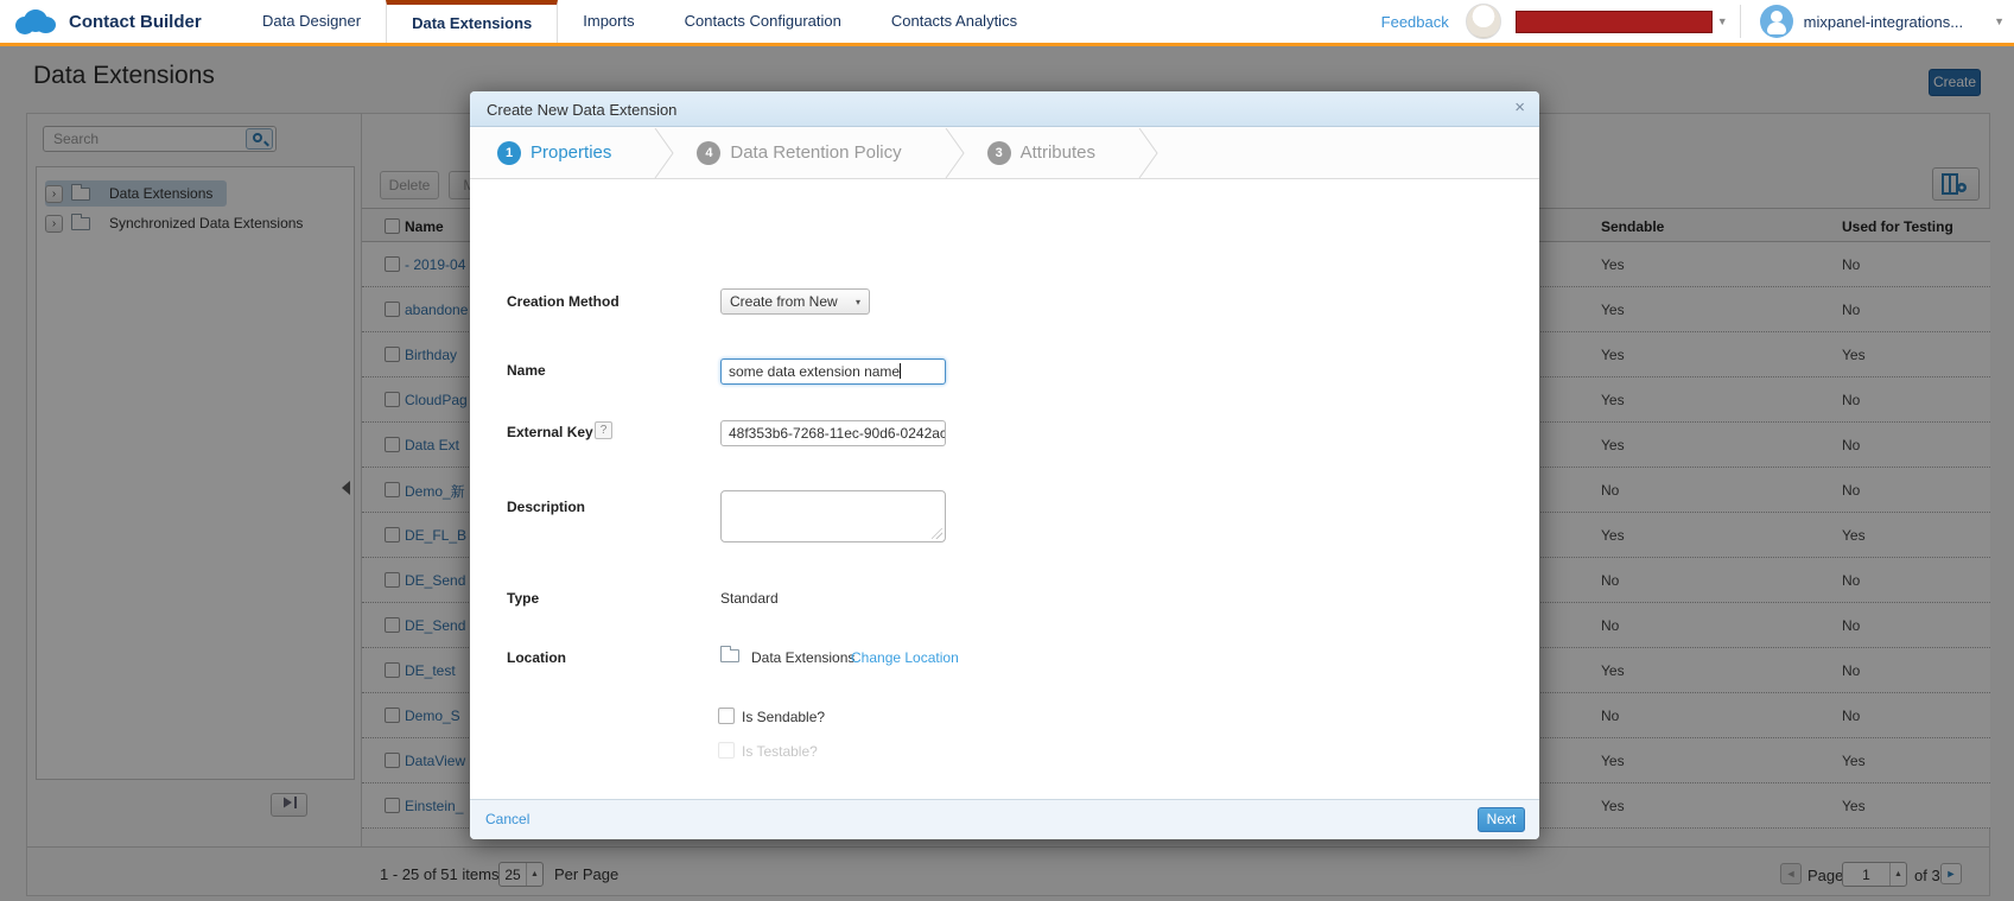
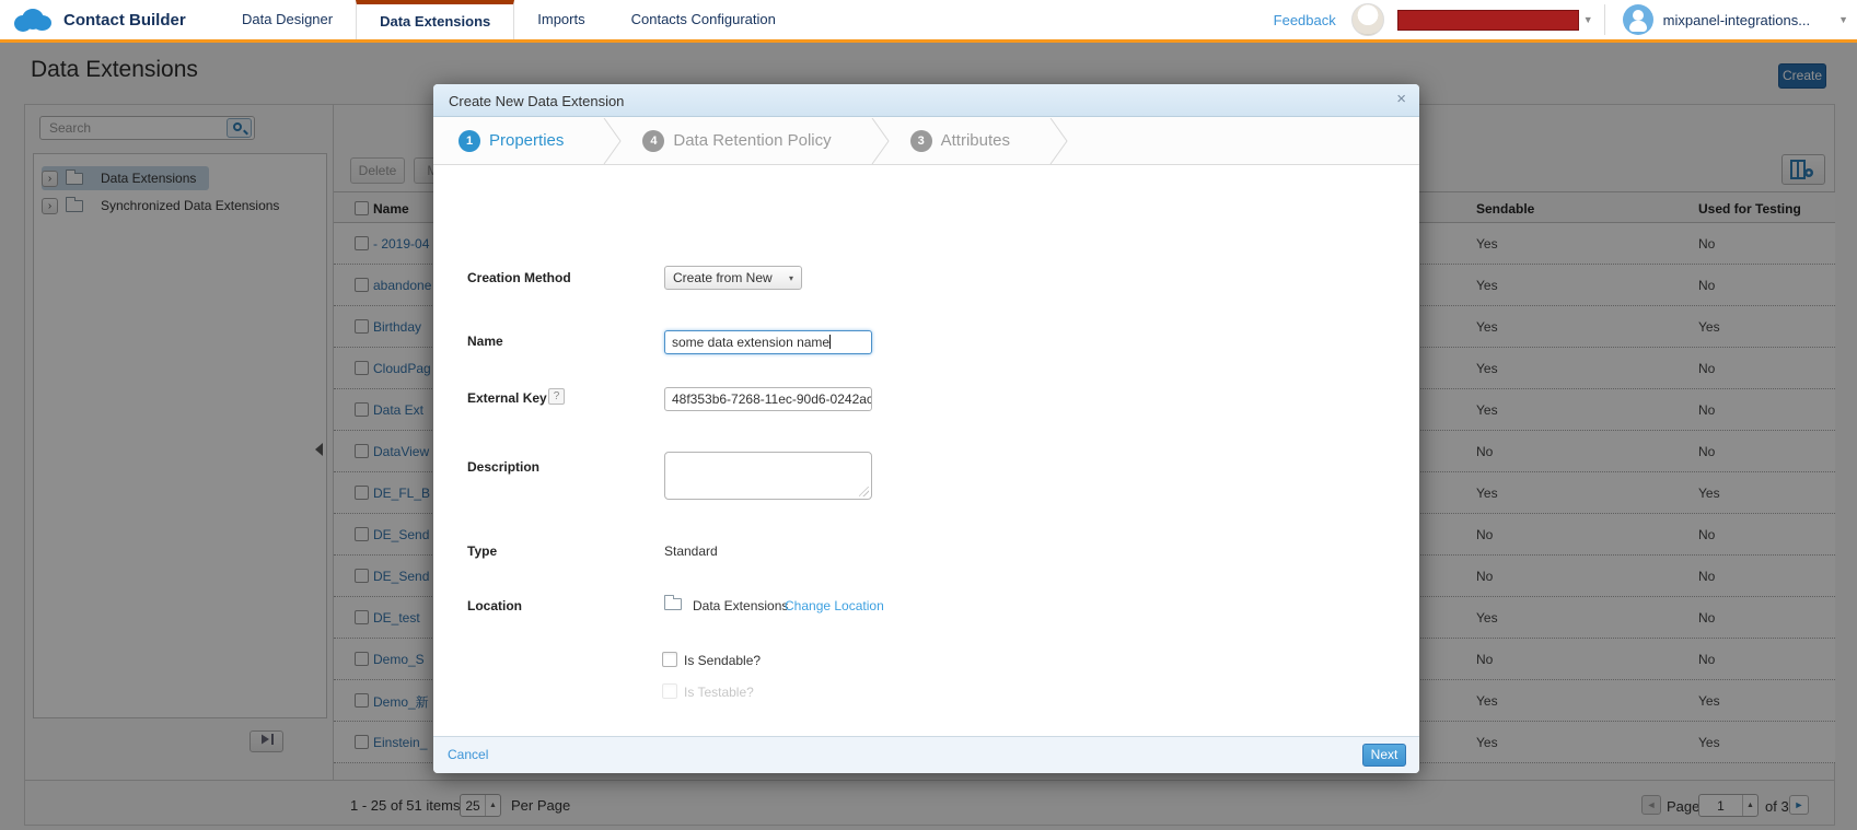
  Contact Builder
  Data Designer
  Data Extensions
  Imports
  Contacts Configuration
- Contacts Analytics
  Feedback
  ▼
  mixpanel-integrations...
  ▼
  Data Extensions
  Create
  Search
  ›
  Data Extensions
  ›
  Synchronized Data Extensions
  Delete
  Name
  Sendable
  Used for Testing
  - 2019-04
  Yes
  No
  abandone
  Yes
  No
  Birthday
  Yes
  Yes
  CloudPag
  Yes
  No
  Data Ext
  Yes
  No
- Demo_新
+ DataView
  No
  No
  DE_FL_B
  Yes
  Yes
  DE_Send
  No
  No
  DE_Send
  No
  No
  DE_test
  Yes
  No
  Demo_S
  No
  No
- DataView
+ Demo_新
  Yes
  Yes
  Einstein_
  Yes
  Yes
  1 - 25 of 51 items
  25
  Per Page
  ◄
  Page
  1
  of 3
  ►
  Create New Data Extension
  ×
  1
  Properties
  4
  Data Retention Policy
  3
  Attributes
  Creation Method
  Create from New
  ▾
  Name
  some data extension name
  External Key
  ?
  48f353b6-7268-11ec-90d6-0242ac
  Description
  Type
  Standard
  Location
  Data Extensions
  Change Location
  Is Sendable?
  Is Testable?
  Cancel
  Next
